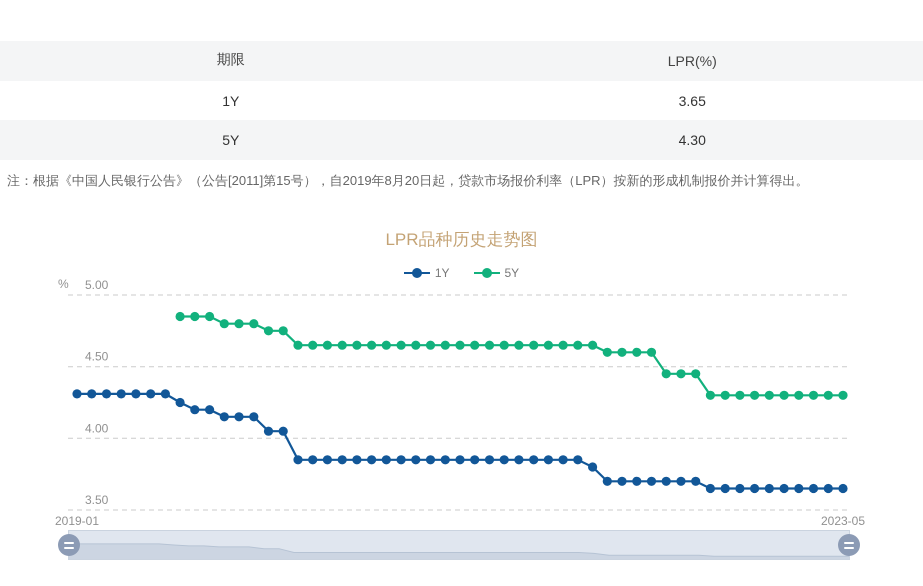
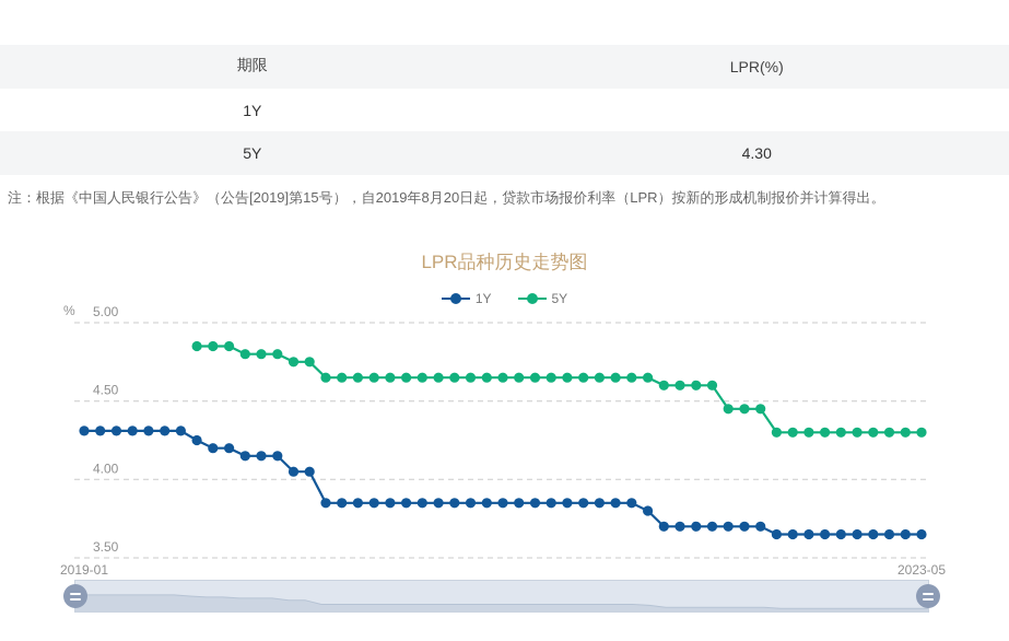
  期限
  LPR(%)
  1Y
- 3.65
  5Y
  4.30
- 注：根据《中国人民银行公告》（公告[2011]第15号），自2019年8月20日起，贷款市场报价利率（LPR）按新的形成机制报价并计算得出。
+ 注：根据《中国人民银行公告》（公告[2019]第15号），自2019年8月20日起，贷款市场报价利率（LPR）按新的形成机制报价并计算得出。
  LPR品种历史走势图
  1Y
  5Y
  5.00
  4.50
  4.00
  3.50
  %
  2019-01
  2023-05
